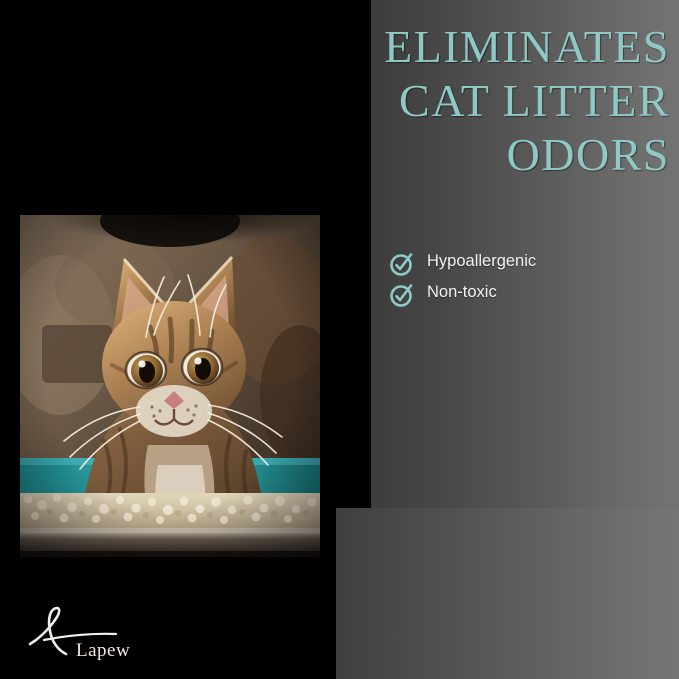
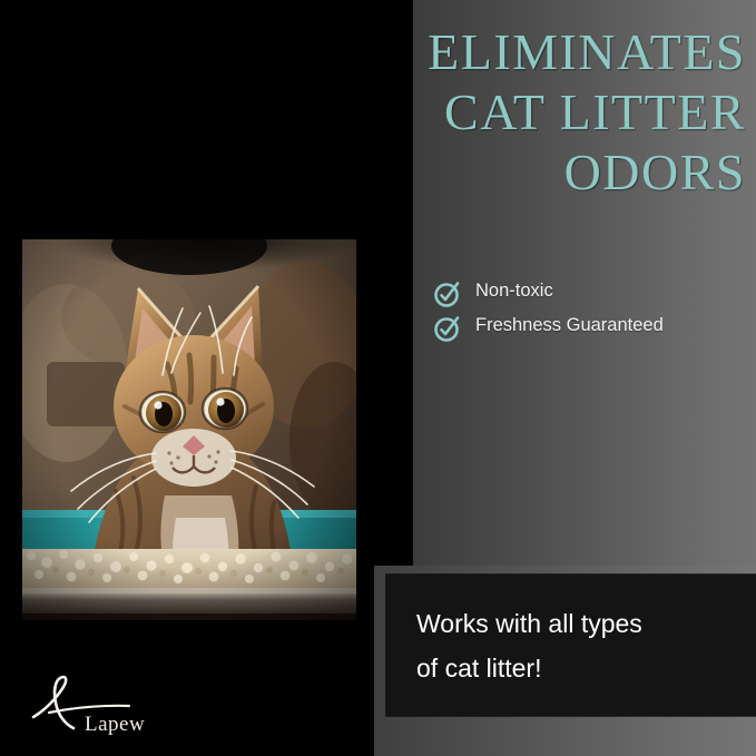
  ELIMINATES
  CAT LITTER
  ODORS
- Hypoallergenic
  Non-toxic
+ Freshness Guaranteed
+ Works with all types
+ of cat litter!
  Lapew
